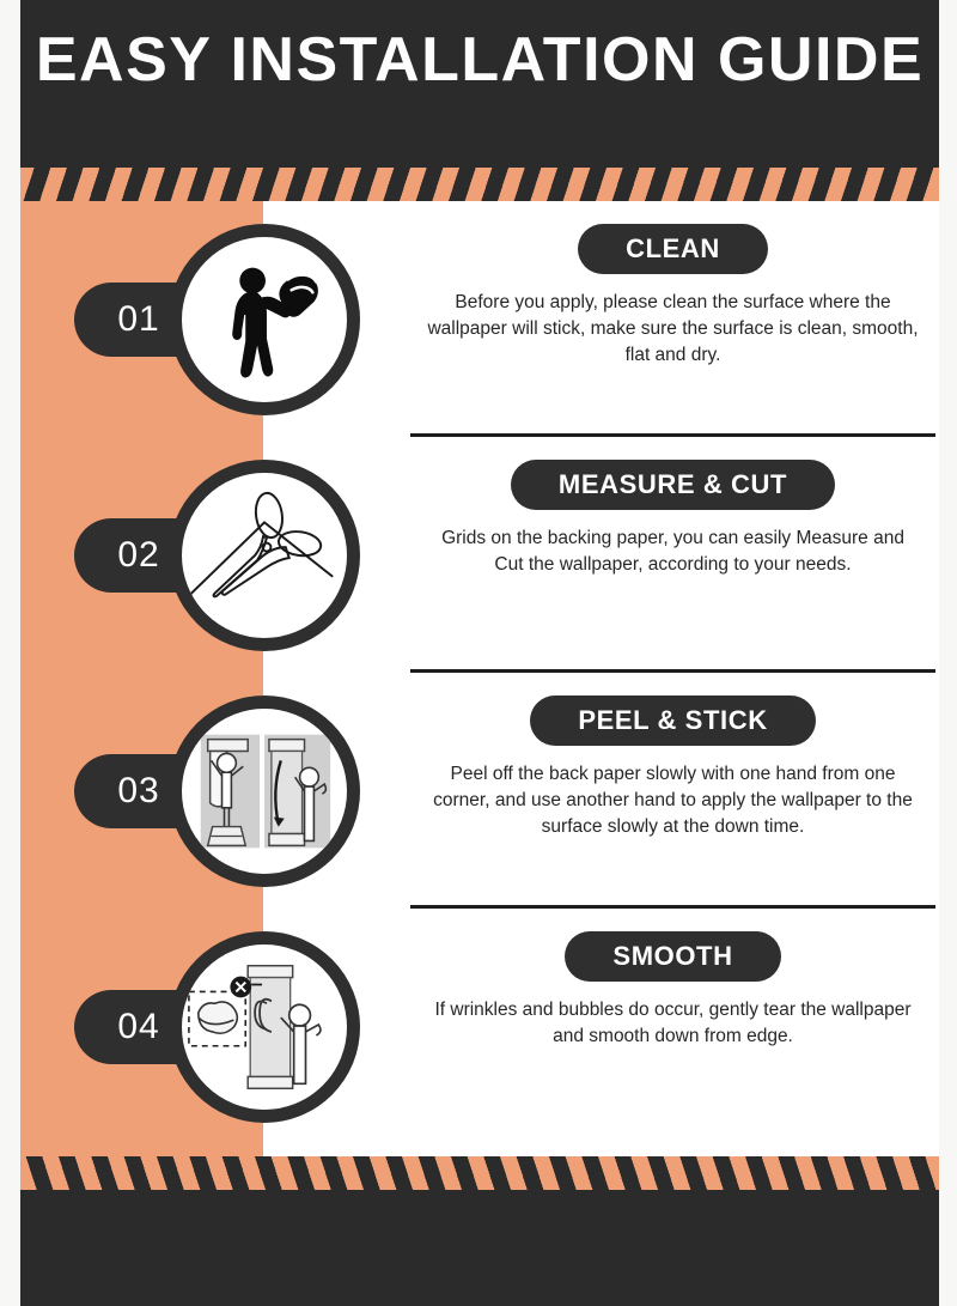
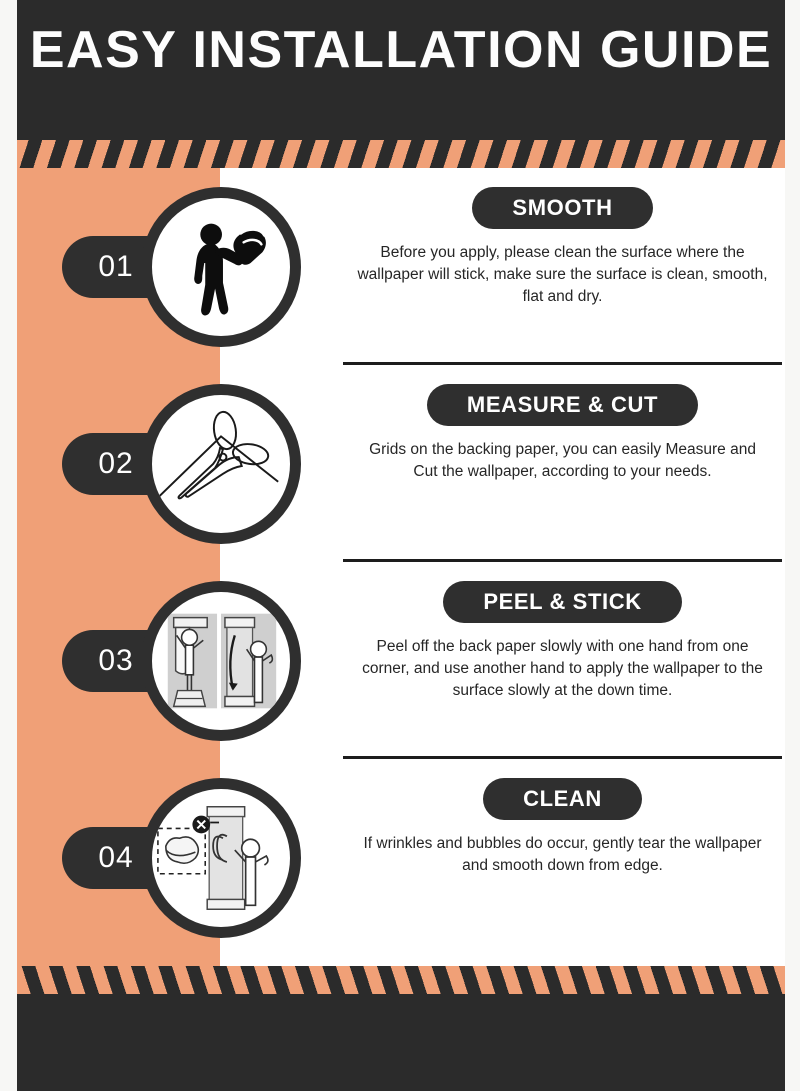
  EASY INSTALLATION GUIDE
  01
- CLEAN
+ SMOOTH
  Before you apply, please clean the surface where the wallpaper will stick, make sure the surface is clean, smooth, flat and dry.
  02
  MEASURE & CUT
  Grids on the backing paper, you can easily Measure and Cut the wallpaper, according to your needs.
  03
  PEEL & STICK
  Peel off the back paper slowly with one hand from one corner, and use another hand to apply the wallpaper to the surface slowly at the down time.
  04
- SMOOTH
+ CLEAN
  If wrinkles and bubbles do occur, gently tear the wallpaper and smooth down from edge.
